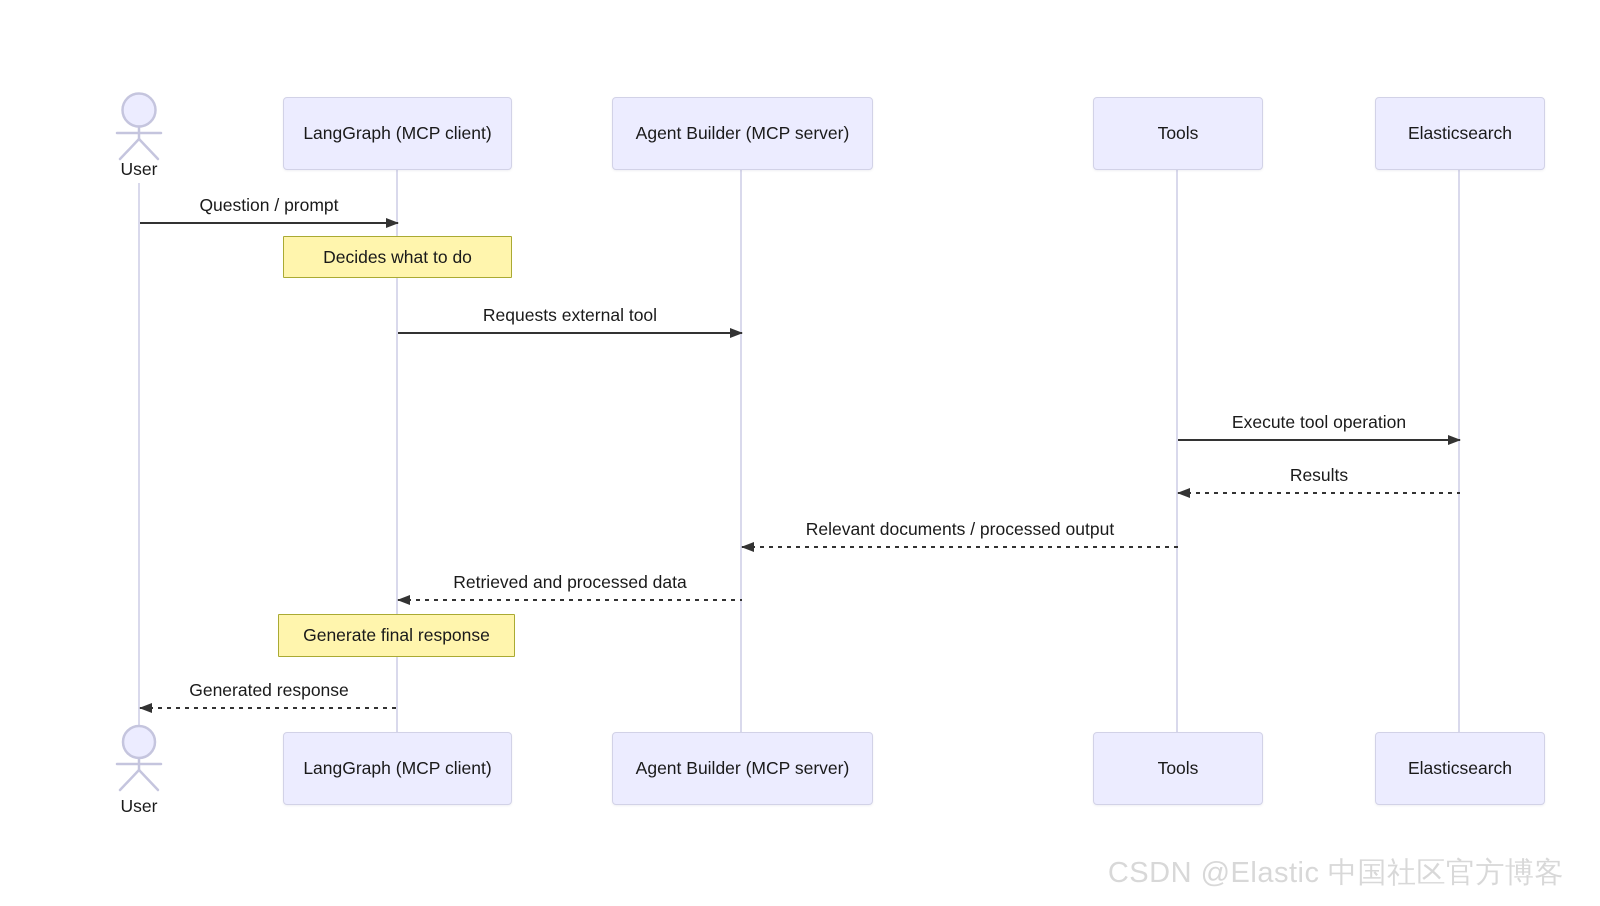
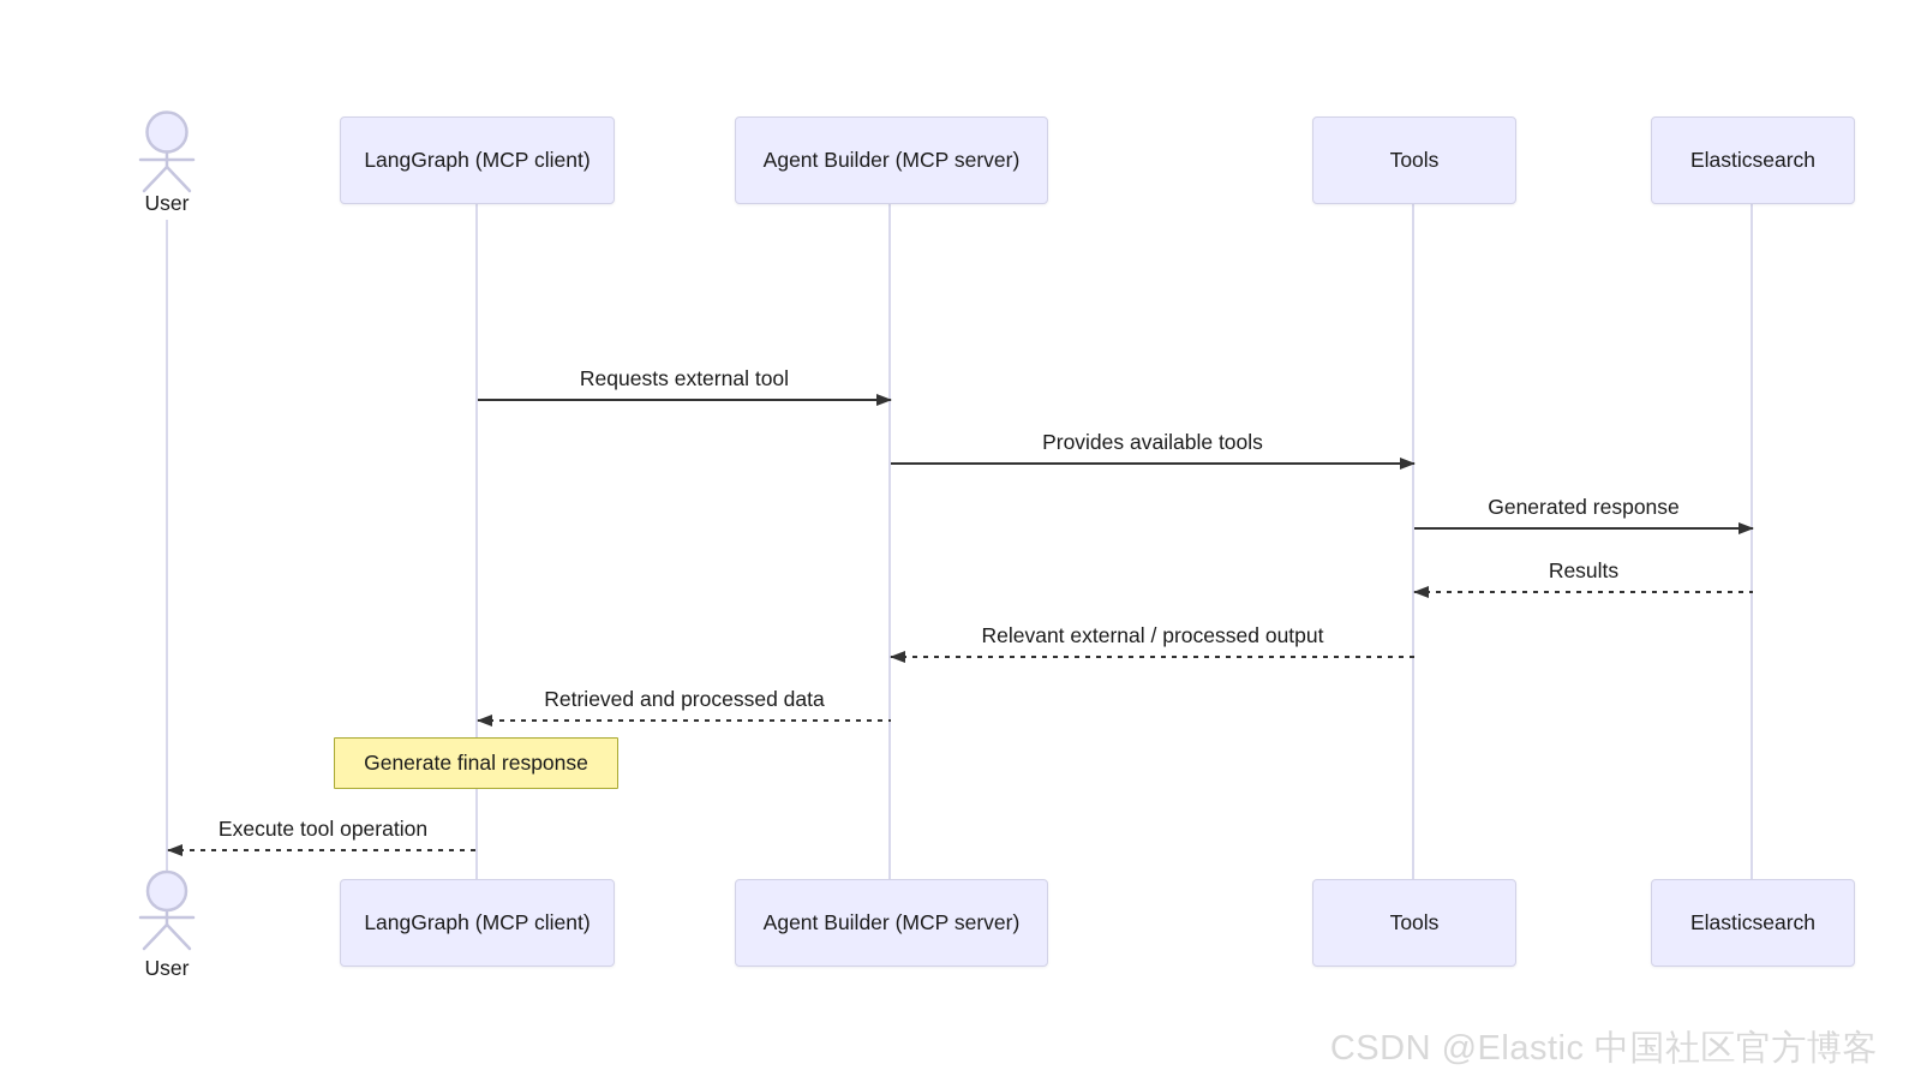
  User
  LangGraph (MCP client)
  Agent Builder (MCP server)
  Tools
  Elasticsearch
- Question / prompt
- Decides what to do
  Requests external tool
+ Provides available tools
- Execute tool operation
+ Generated response
  Results
- Relevant documents / processed output
+ Relevant external / processed output
  Retrieved and processed data
  Generate final response
- Generated response
+ Execute tool operation
  LangGraph (MCP client)
  Agent Builder (MCP server)
  Tools
  Elasticsearch
  User
  CSDN @Elastic 中国社区官方博客
